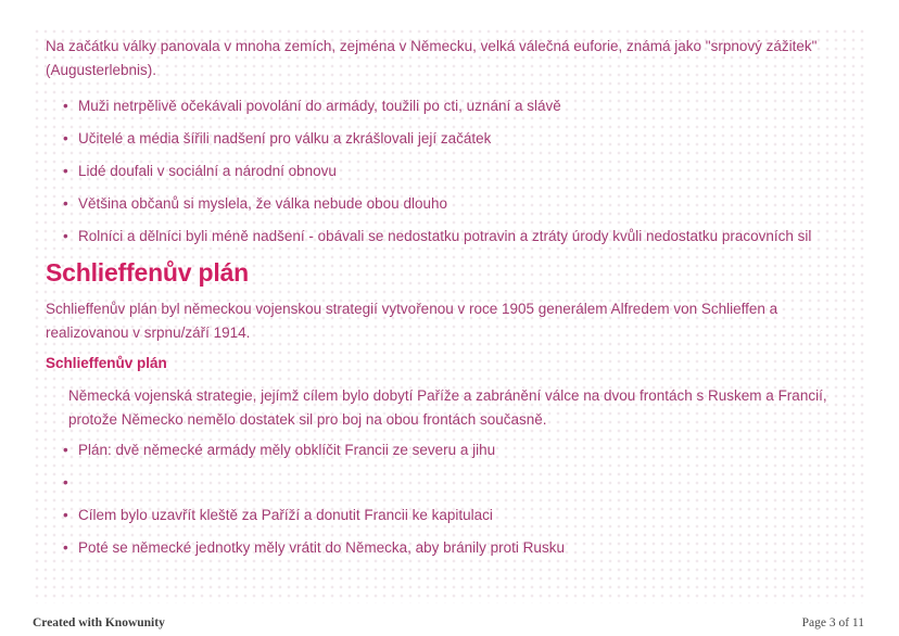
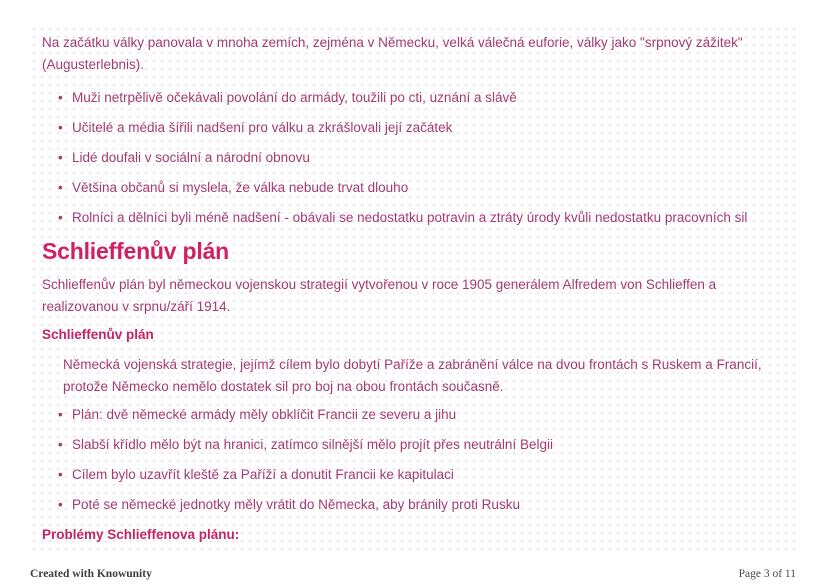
- Na začátku války panovala v mnoha zemích, zejména v Německu, velká válečná euforie, známá jako "srpnový zážitek" (Augusterlebnis).
+ Na začátku války panovala v mnoha zemích, zejména v Německu, velká válečná euforie, války jako "srpnový zážitek" (Augusterlebnis).
  •
  Muži netrpělivě očekávali povolání do armády, toužili po cti, uznání a slávě
  •
  Učitelé a média šířili nadšení pro válku a zkrášlovali její začátek
  •
  Lidé doufali v sociální a národní obnovu
  •
- Většina občanů si myslela, že válka nebude obou dlouho
+ Většina občanů si myslela, že válka nebude trvat dlouho
  •
  Rolníci a dělníci byli méně nadšení - obávali se nedostatku potravin a ztráty úrody kvůli nedostatku pracovních sil
  Schlieffenův plán
  Schlieffenův plán byl německou vojenskou strategií vytvořenou v roce 1905 generálem Alfredem von Schlieffen a realizovanou v srpnu/září 1914.
  Schlieffenův plán
  Německá vojenská strategie, jejímž cílem bylo dobytí Paříže a zabránění válce na dvou frontách s Ruskem a Francií, protože Německo nemělo dostatek sil pro boj na obou frontách současně.
  •
  Plán: dvě německé armády měly obklíčit Francii ze severu a jihu
  •
+ Slabší křídlo mělo být na hranici, zatímco silnější mělo projít přes neutrální Belgii
  •
  Cílem bylo uzavřít kleště za Paříží a donutit Francii ke kapitulaci
  •
  Poté se německé jednotky měly vrátit do Německa, aby bránily proti Rusku
+ Problémy Schlieffenova plánu:
  Created with Knowunity
  Page 3 of 11
